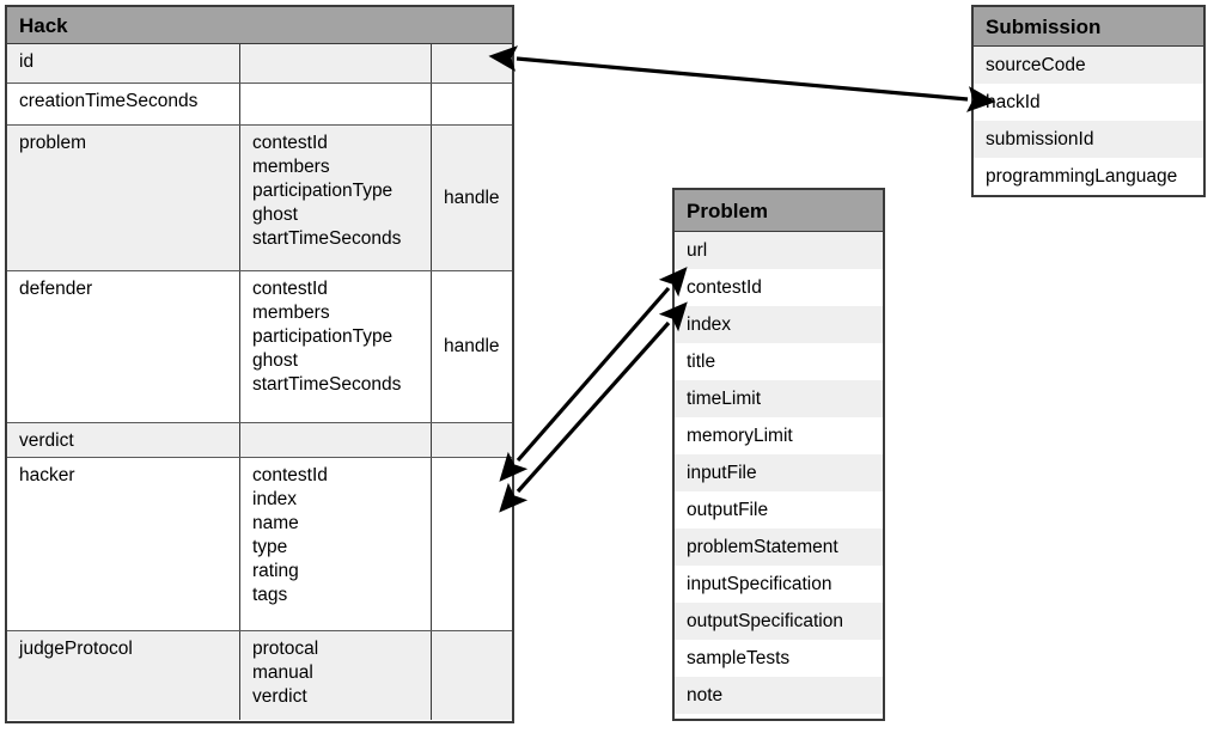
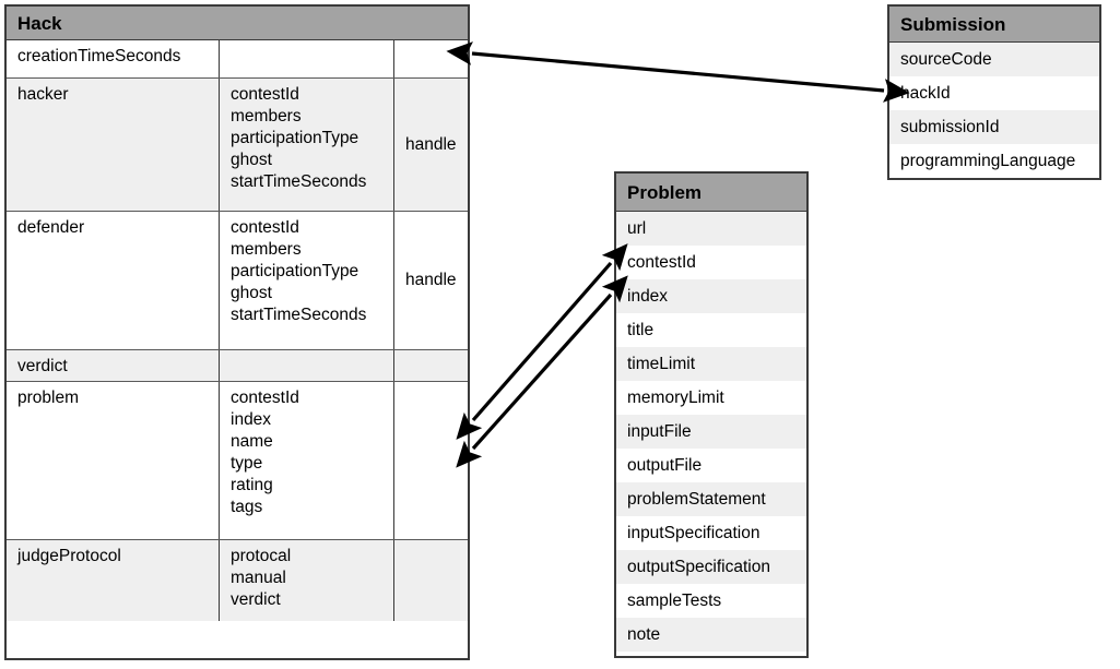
  Hack
- id
  creationTimeSeconds
- problem
+ hacker
  contestId
  members
  participationType
  ghost
  startTimeSeconds
  handle
  defender
  contestId
  members
  participationType
  ghost
  startTimeSeconds
  handle
  verdict
- hacker
+ problem
  contestId
  index
  name
  type
  rating
  tags
  judgeProtocol
  protocal
  manual
  verdict
  Submission
  sourceCode
  hackId
  submissionId
  programmingLanguage
  Problem
  url
  contestId
  index
  title
  timeLimit
  memoryLimit
  inputFile
  outputFile
  problemStatement
  inputSpecification
  outputSpecification
  sampleTests
  note
